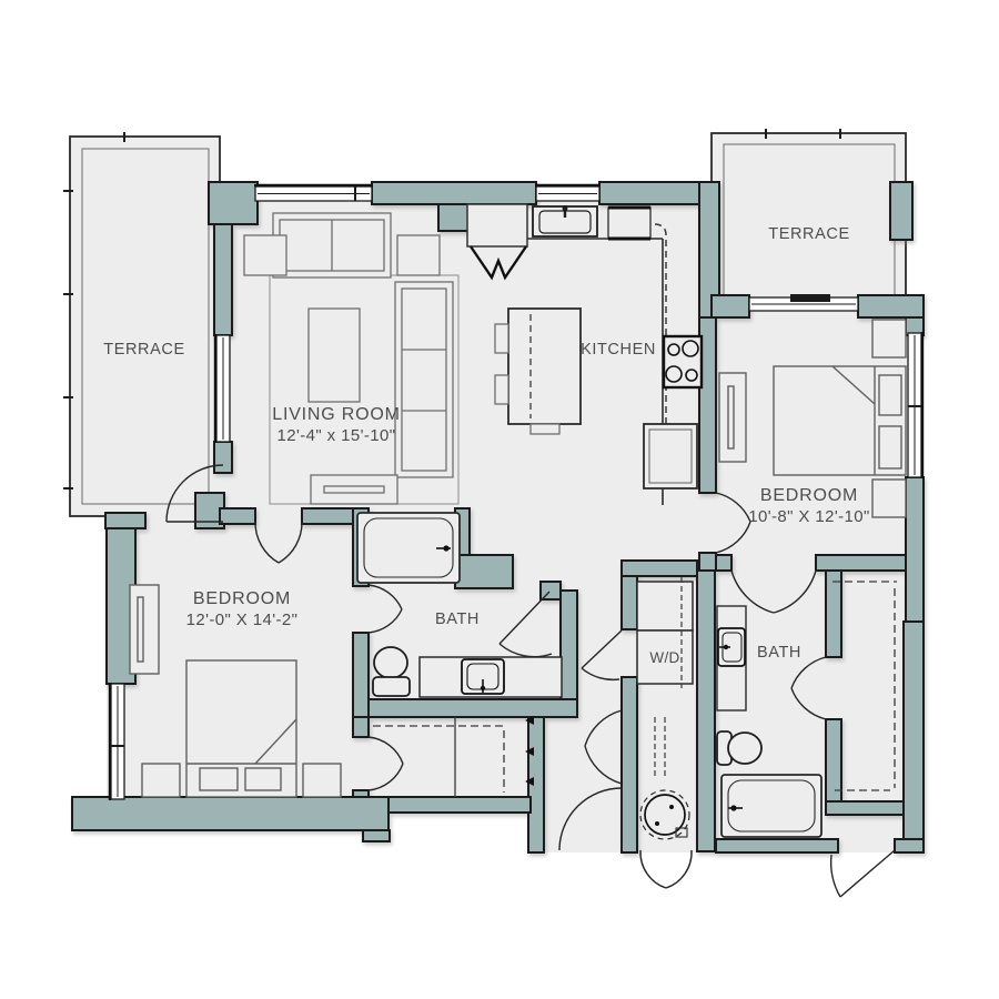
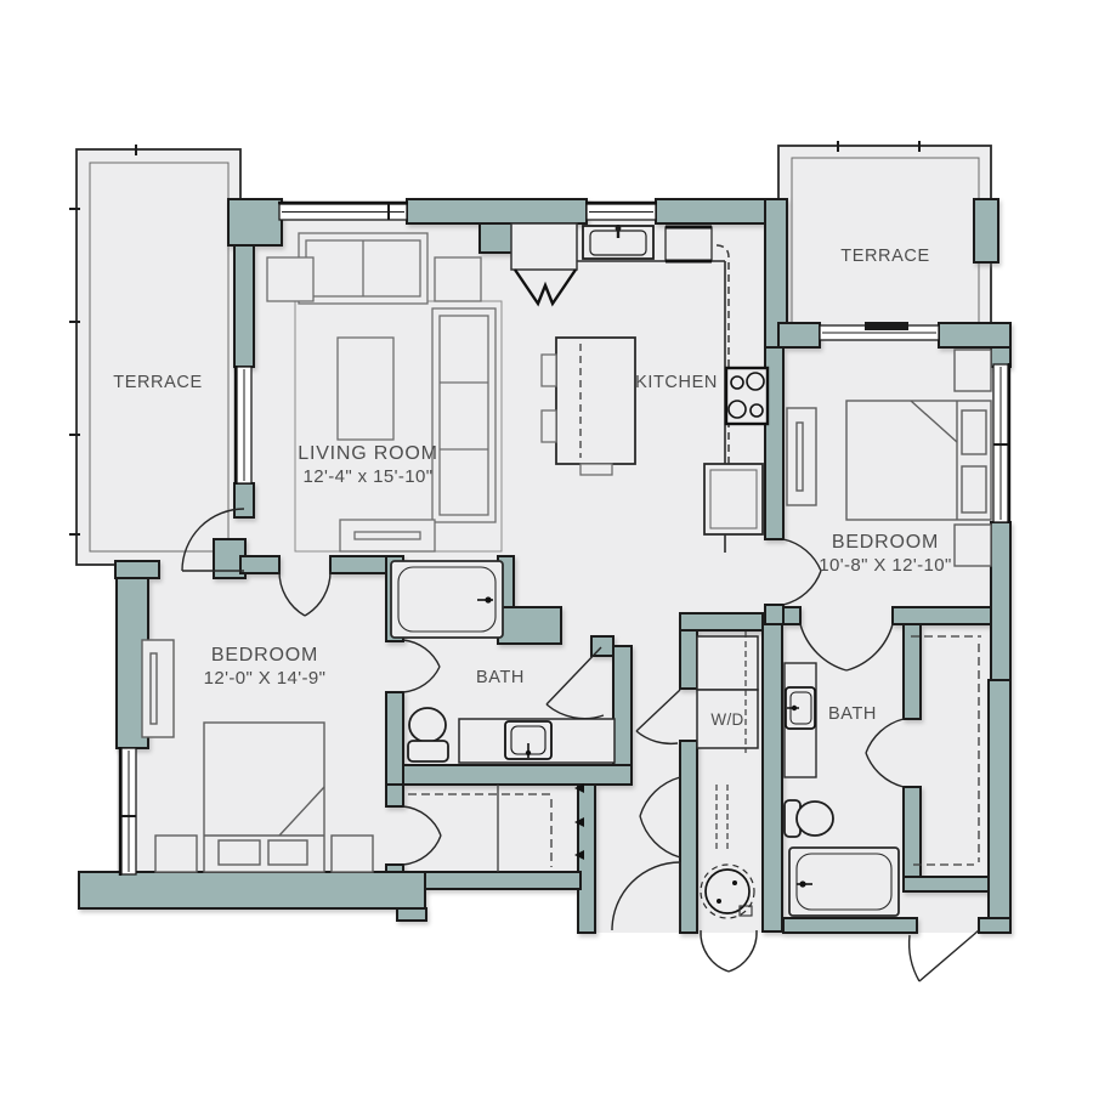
  TERRACE
  TERRACE
  LIVING ROOM
  12'-4" x 15'-10"
  KITCHEN
  BEDROOM
  10'-8" X 12'-10"
  BEDROOM
- 12'-0" X 14'-2"
+ 12'-0" X 14'-9"
  BATH
  BATH
  W/D
